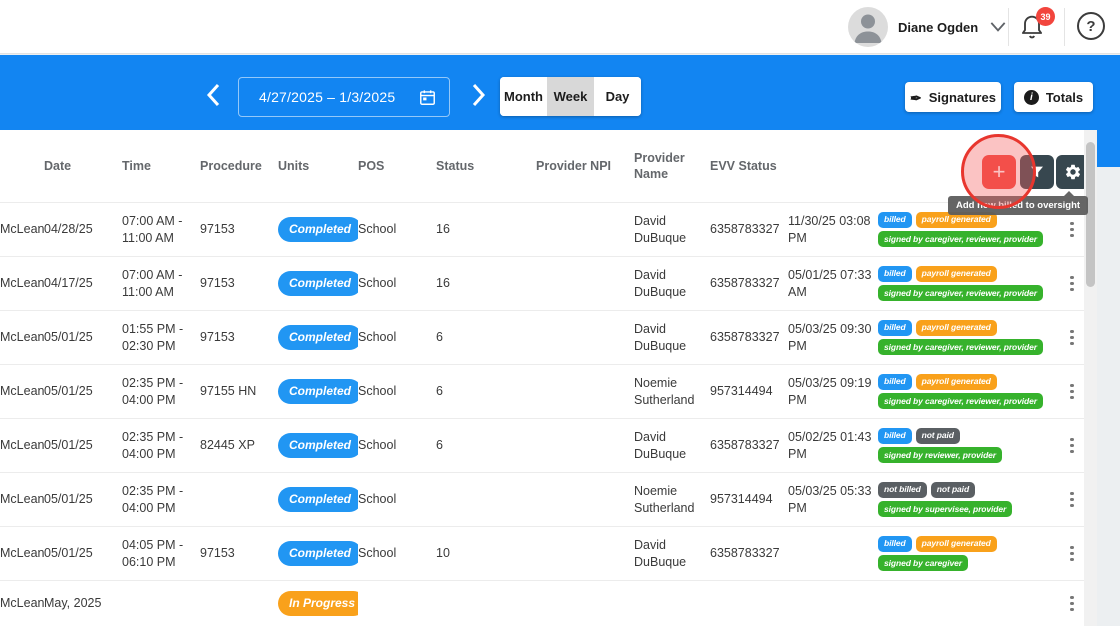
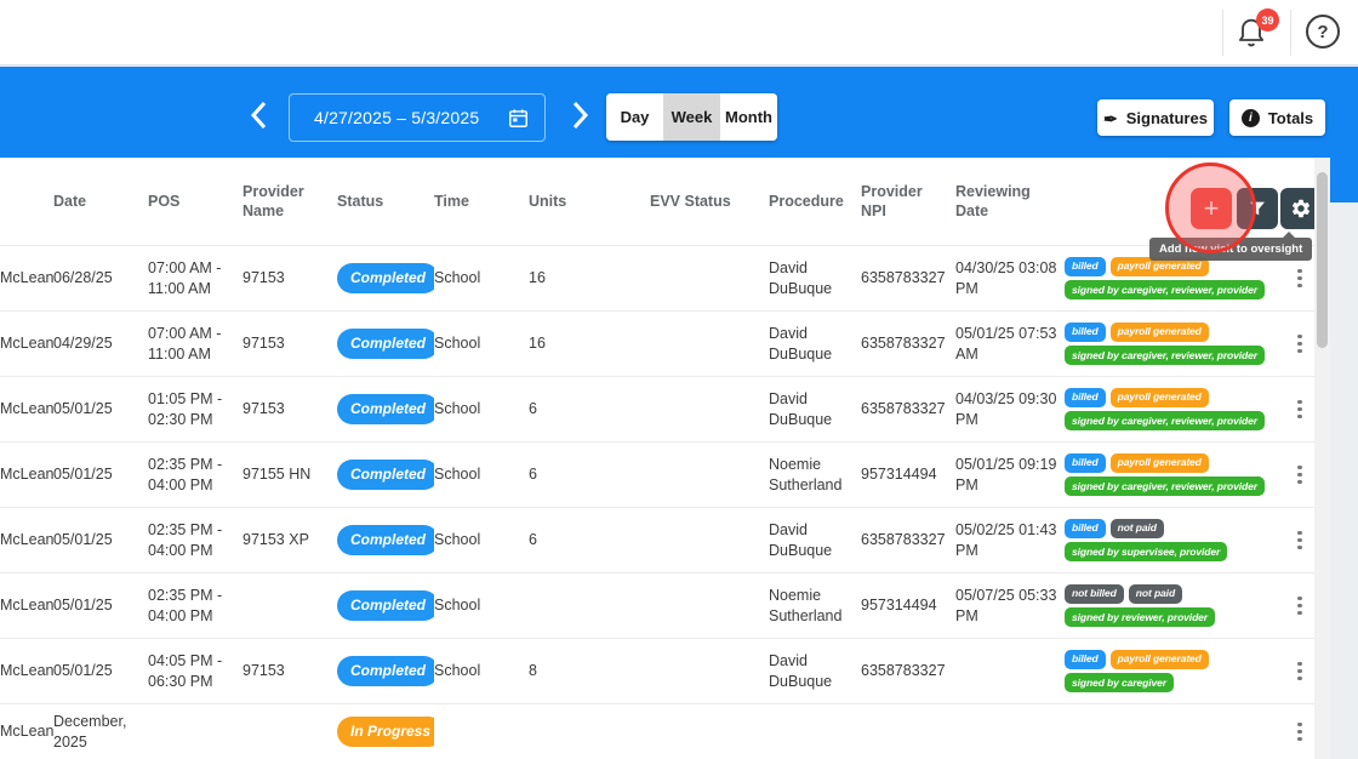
- Diane Ogden
  39
  ?
- 4/27/2025 – 1/3/2025
+ 4/27/2025 – 5/3/2025
- Month
+ Day
  Week
- Day
+ Month
  ✒
  Signatures
  i
  Totals
  Date
- Time
+ POS
- Procedure
+ Provider Name
- Units
+ Status
- POS
+ Time
- Status
+ Units
- Provider NPI
+ EVV Status
- Provider Name
+ Procedure
- EVV Status
+ Provider NPI
+ Reviewing Date
  McLean
- 04/28/25
+ 06/28/25
  07:00 AM - 11:00 AM
  97153
  Completed
  School
  16
  David DuBuque
  6358783327
- 11/30/25 03:08 PM
+ 04/30/25 03:08 PM
  billed
  payroll generated
  signed by caregiver, reviewer, provider
  McLean
- 04/17/25
+ 04/29/25
  07:00 AM - 11:00 AM
  97153
  Completed
  School
  16
  David DuBuque
  6358783327
- 05/01/25 07:33 AM
+ 05/01/25 07:53 AM
  billed
  payroll generated
  signed by caregiver, reviewer, provider
  McLean
  05/01/25
- 01:55 PM - 02:30 PM
+ 01:05 PM - 02:30 PM
  97153
  Completed
  School
  6
  David DuBuque
  6358783327
- 05/03/25 09:30 PM
+ 04/03/25 09:30 PM
  billed
  payroll generated
  signed by caregiver, reviewer, provider
  McLean
  05/01/25
  02:35 PM - 04:00 PM
  97155 HN
  Completed
  School
  6
  Noemie Sutherland
  957314494
- 05/03/25 09:19 PM
+ 05/01/25 09:19 PM
  billed
  payroll generated
  signed by caregiver, reviewer, provider
  McLean
  05/01/25
  02:35 PM - 04:00 PM
- 82445 XP
+ 97153 XP
  Completed
  School
  6
  David DuBuque
  6358783327
  05/02/25 01:43 PM
  billed
  not paid
- signed by reviewer, provider
+ signed by supervisee, provider
  McLean
  05/01/25
  02:35 PM - 04:00 PM
  Completed
  School
  Noemie Sutherland
  957314494
- 05/03/25 05:33 PM
+ 05/07/25 05:33 PM
  not billed
  not paid
- signed by supervisee, provider
+ signed by reviewer, provider
  McLean
  05/01/25
- 04:05 PM - 06:10 PM
+ 04:05 PM - 06:30 PM
  97153
  Completed
  School
- 10
+ 8
  David DuBuque
  6358783327
  billed
  payroll generated
  signed by caregiver
  McLean
- May, 2025
+ December, 2025
  In Progress
  +
- Add new billed to oversight
+ Add new visit to oversight
